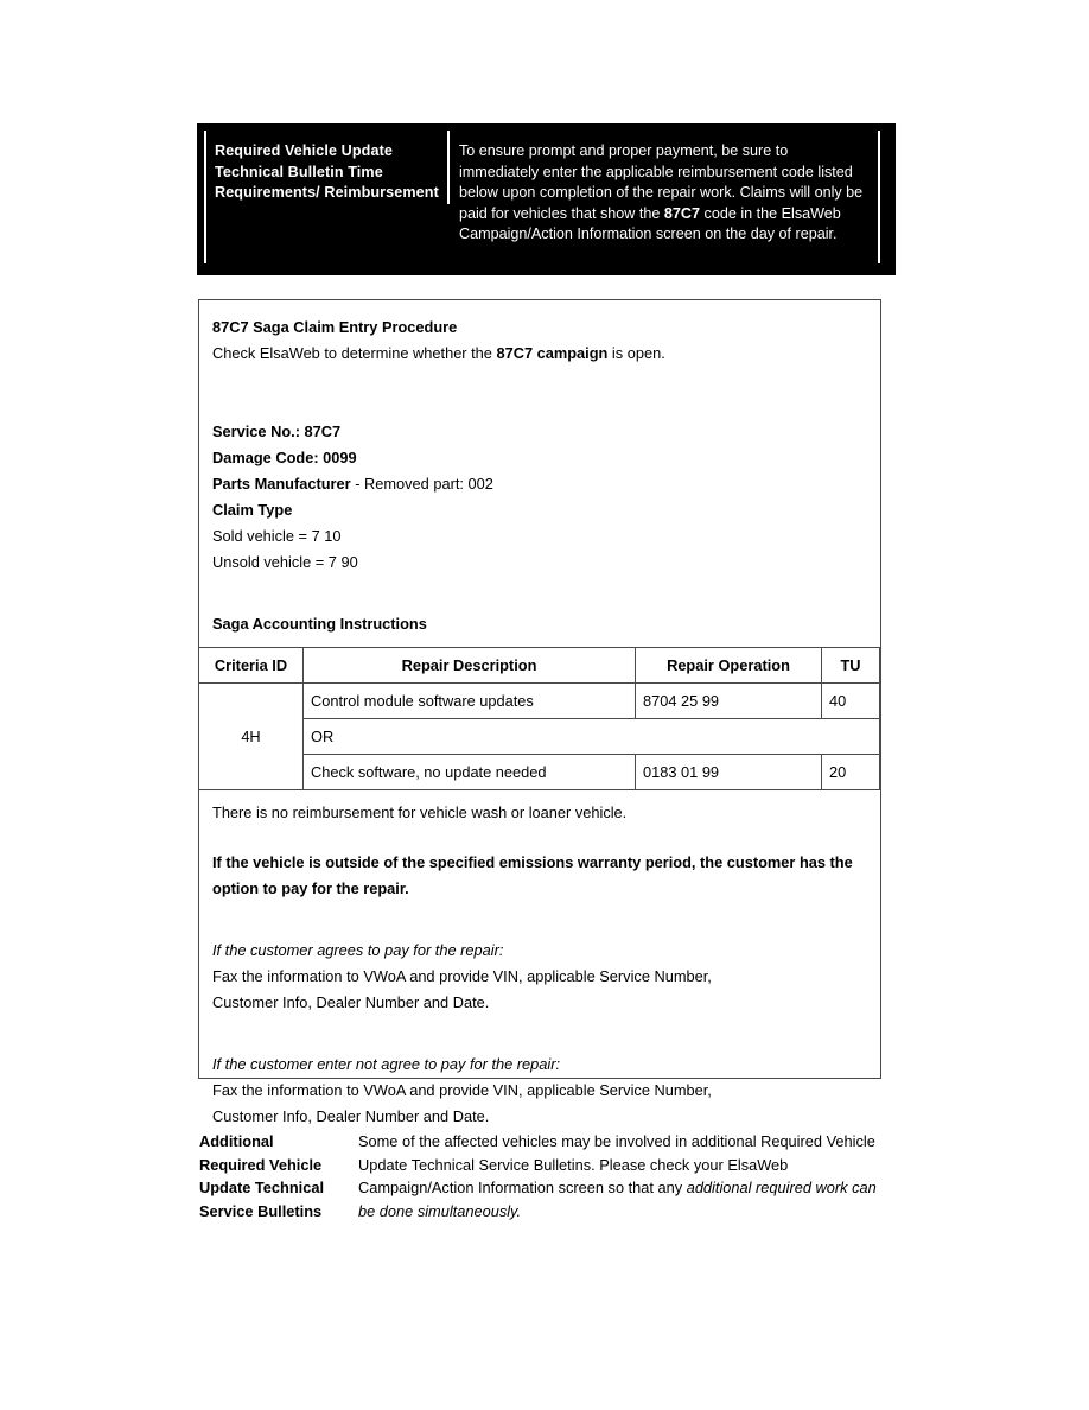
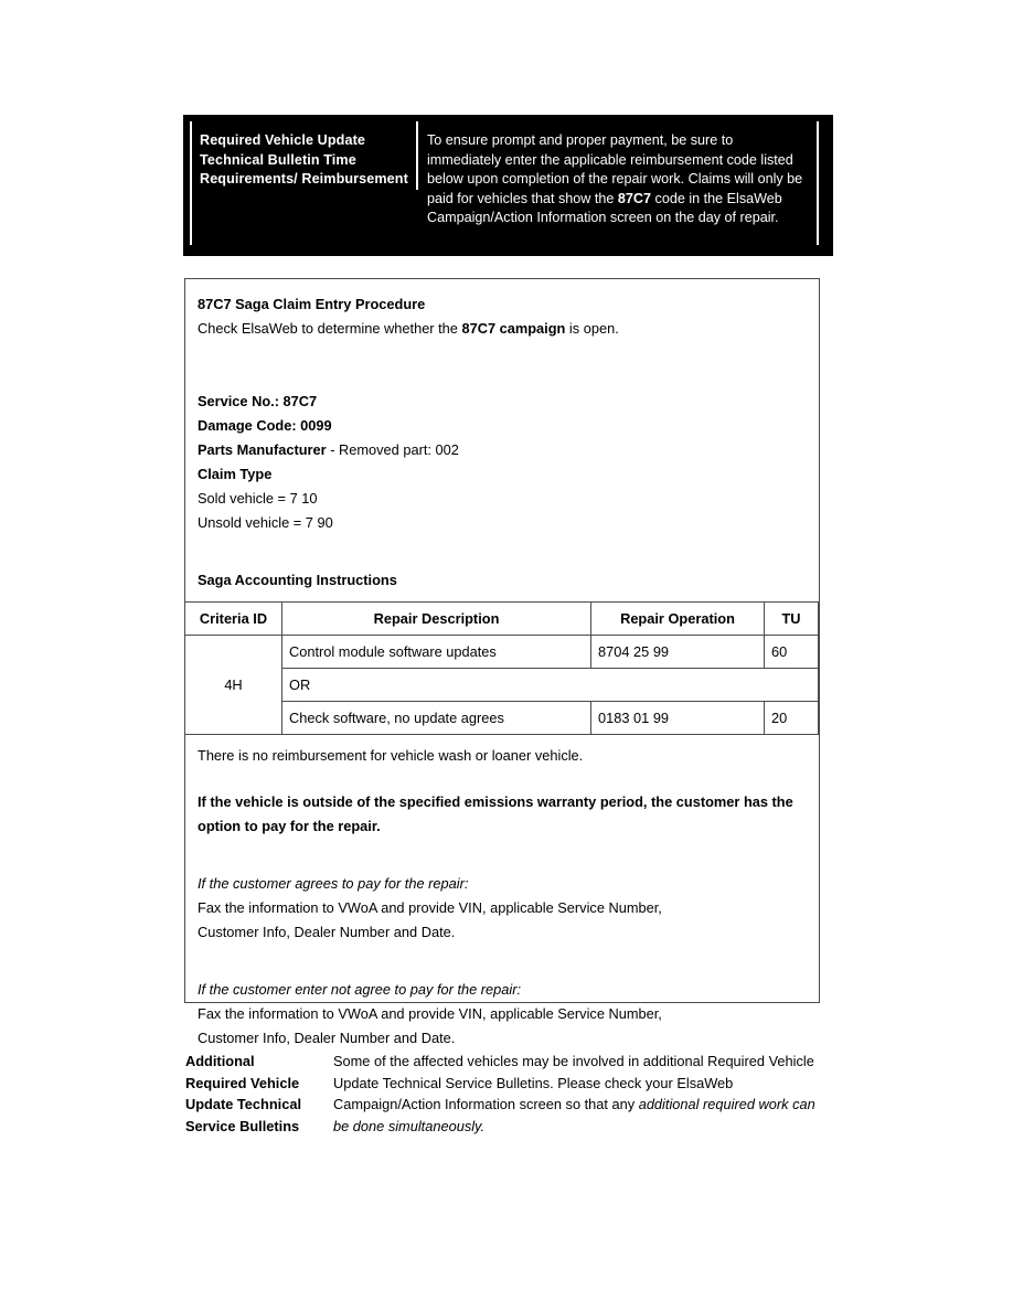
  Required Vehicle Update
  Technical Bulletin Time
  Requirements/ Reimbursement
  To ensure prompt and proper payment, be sure to immediately enter the applicable reimbursement code listed below upon completion of the repair work. Claims will only be paid for vehicles that show the 87C7 code in the ElsaWeb Campaign/Action Information screen on the day of repair.
  87C7 Saga Claim Entry Procedure
  Check ElsaWeb to determine whether the 87C7 campaign is open.
  Service No.: 87C7
  Damage Code: 0099
  Parts Manufacturer - Removed part: 002
  Claim Type
  Sold vehicle = 7 10
  Unsold vehicle = 7 90
  Saga Accounting Instructions
  Criteria ID	Repair Description	Repair Operation	TU
- 4H	Control module software updates	8704 25 99	40
+ 4H	Control module software updates	8704 25 99	60
  OR
- Check software, no update needed	0183 01 99	20
+ Check software, no update agrees	0183 01 99	20
  There is no reimbursement for vehicle wash or loaner vehicle.
  If the vehicle is outside of the specified emissions warranty period, the customer has the option to pay for the repair.
  If the customer agrees to pay for the repair:
  Fax the information to VWoA and provide VIN, applicable Service Number,
  Customer Info, Dealer Number and Date.
  If the customer enter not agree to pay for the repair:
  Fax the information to VWoA and provide VIN, applicable Service Number,
  Customer Info, Dealer Number and Date.
  Additional
  Required Vehicle
  Update Technical
  Service Bulletins
  Some of the affected vehicles may be involved in additional Required Vehicle Update Technical Service Bulletins. Please check your ElsaWeb Campaign/Action Information screen so that any additional required work can be done simultaneously.
